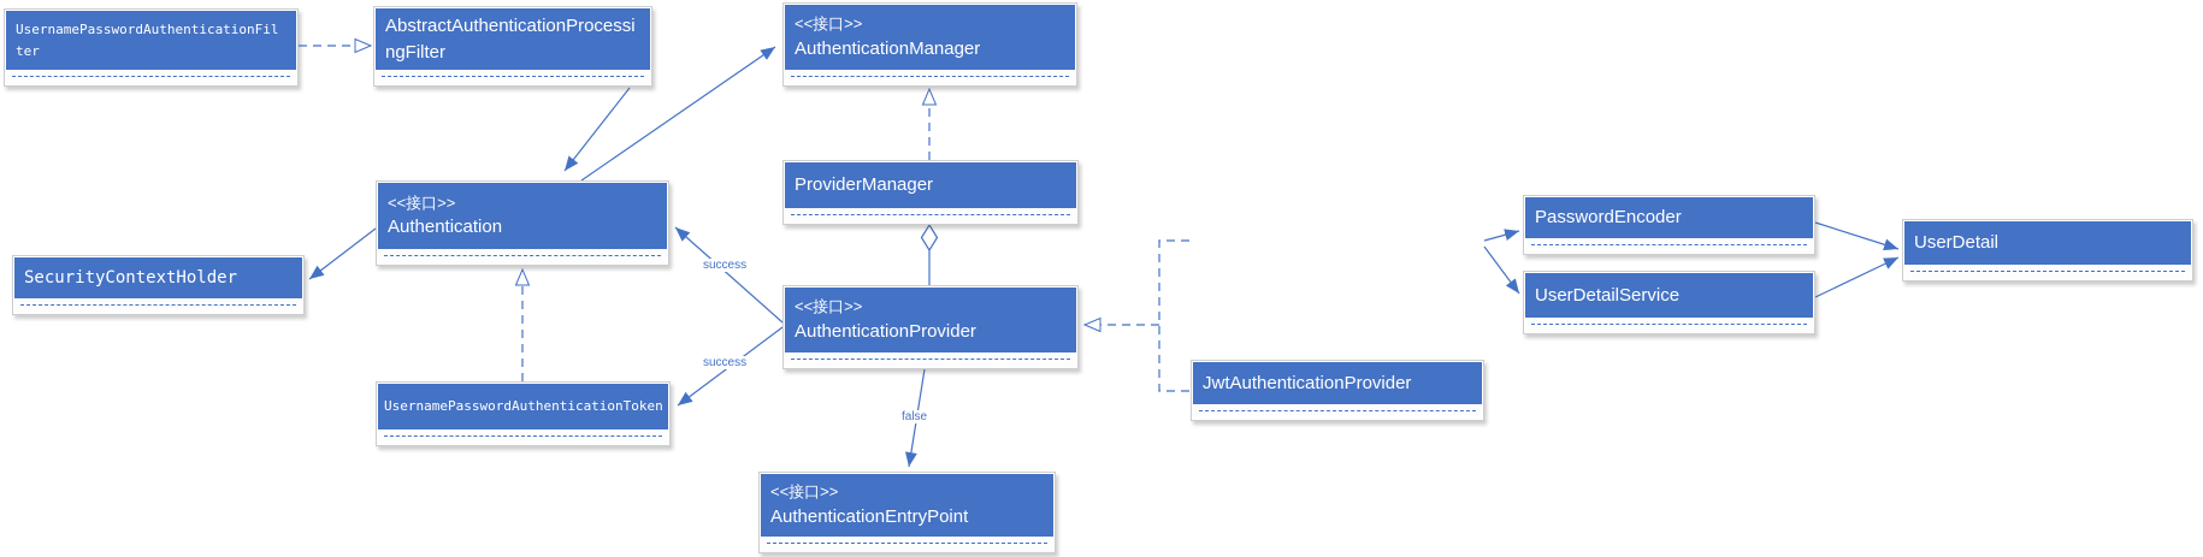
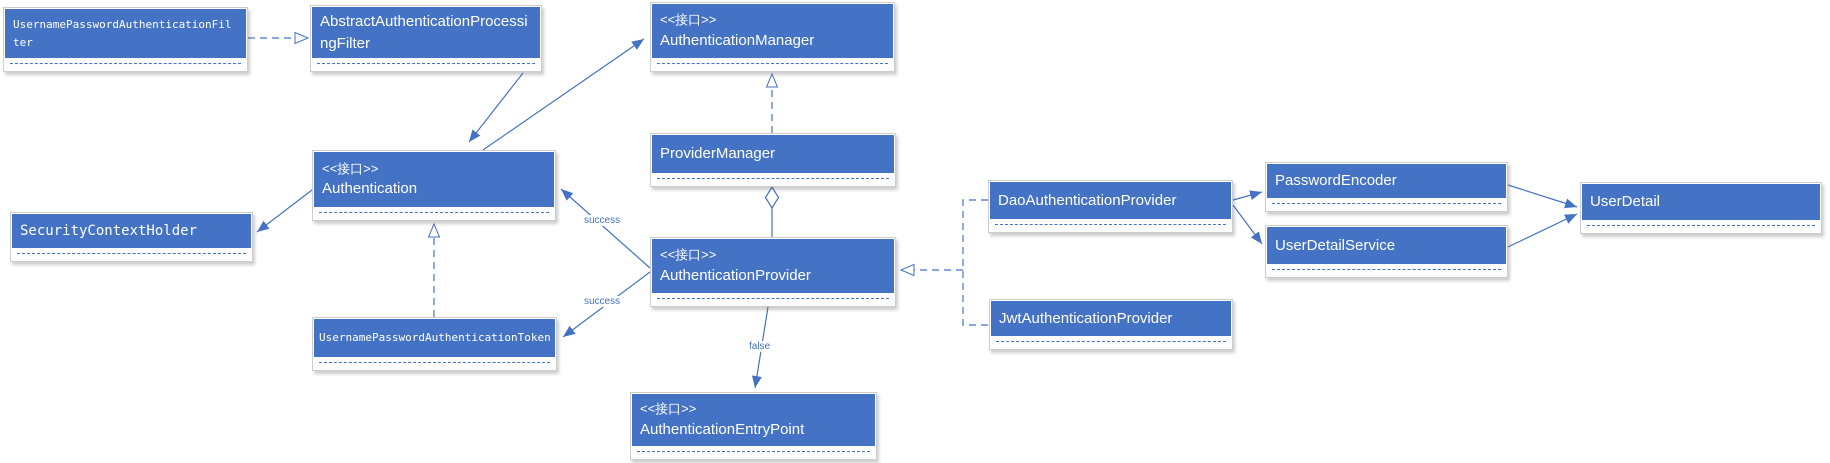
  UsernamePasswordAuthenticationFilter
  AbstractAuthenticationProcessingFilter
  <<接口>>
  AuthenticationManager
  ProviderManager
  <<接口>>
  Authentication
  SecurityContextHolder
  <<接口>>
  AuthenticationProvider
  UsernamePasswordAuthenticationToken
+ DaoAuthenticationProvider
  JwtAuthenticationProvider
  PasswordEncoder
  UserDetailService
  UserDetail
  <<接口>>
  AuthenticationEntryPoint
  success
  success
  false
